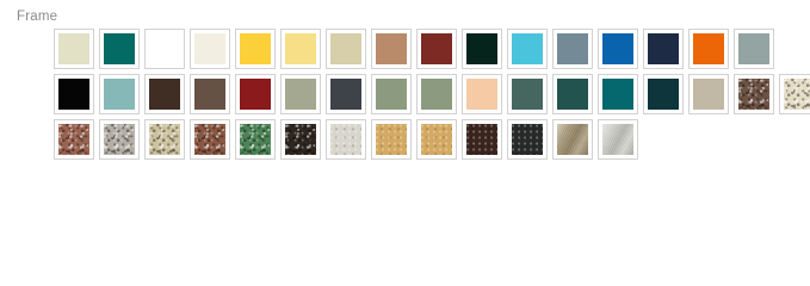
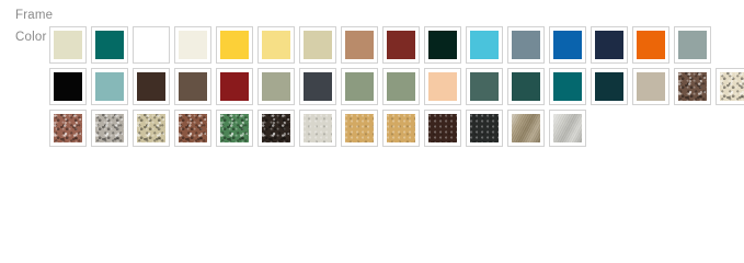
  Frame
+ Color
